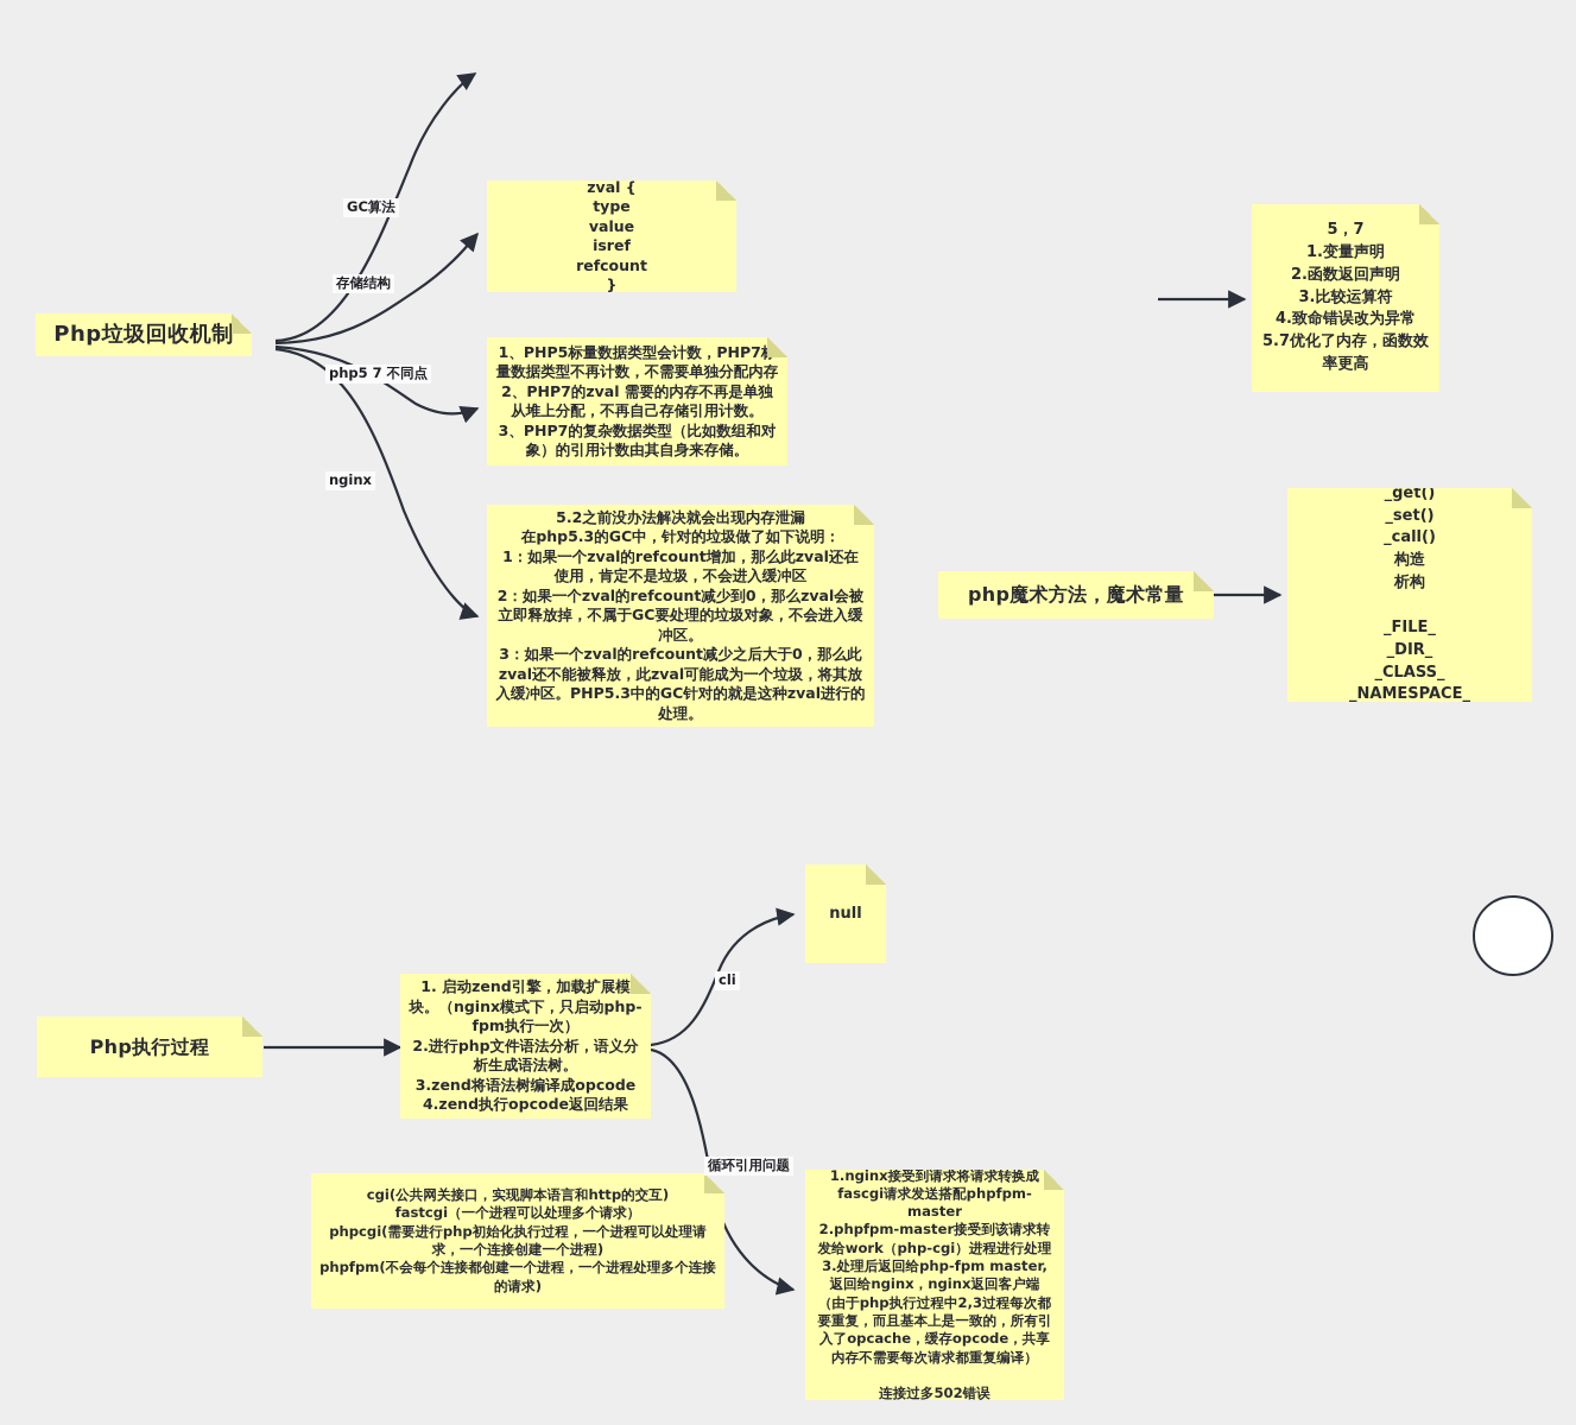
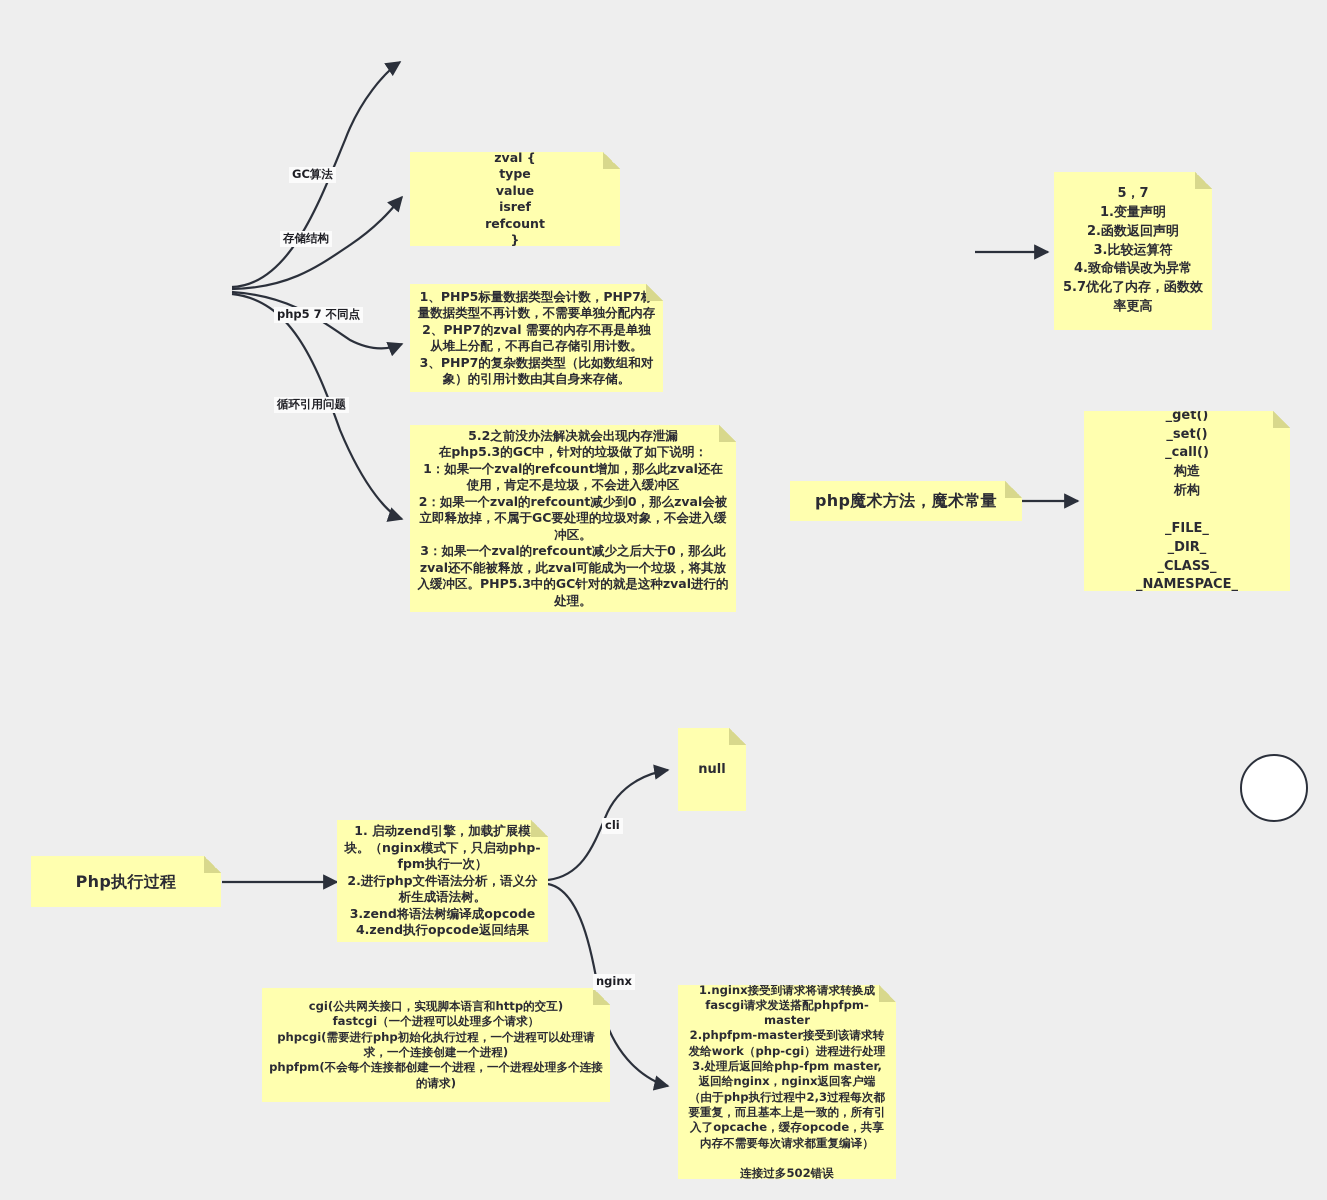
- Php垃圾回收机制
  zval {
  type
  value
  isref
  refcount
  }
  1、PHP5标量数据类型会计数，PHP7量数据类型不再计数，不需要单独分配内存
  2、PHP7的zval 需要的内存不再是单独从堆上分配，不再自己存储引用计数。
  3、PHP7的复杂数据类型（比如数组和对象）的引用计数由其自身来存储。
  5.2之前没办法解决就会出现内存泄漏
  在php5.3的GC中，针对的垃圾做了如下说明：
  1：如果一个zval的refcount增加，那么此zval还在使用，肯定不是垃圾，不会进入缓冲区
  2：如果一个zval的refcount减少到0，那么zval会被立即释放掉，不属于GC要处理的垃圾对象，不会进入缓冲区。
  3：如果一个zval的refcount减少之后大于0，那么此zval还不能被释放，此zval可能成为一个垃圾，将其放入缓冲区。PHP5.3中的GC针对的就是这种zval进行的处理。
  GC算法
  存储结构
  php5 7 不同点
- nginx
+ 循环引用问题
  5，7
  1.变量声明
  2.函数返回声明
  3.比较运算符
  4.致命错误改为异常
  5.7优化了内存，函数效率更高
  php魔术方法，魔术常量
  _get()
  _set()
  _call()
  构造
  析构
  _FILE_
  _DIR_
  _CLASS_
  _NAMESPACE_
  Php执行过程
  1. 启动zend引擎，加载扩展模块。（nginx模式下，只启动php-fpm执行一次）
  2.进行php文件语法分析，语义分析生成语法树。
  3.zend将语法树编译成opcode
  4.zend执行opcode返回结果
  null
  1.nginx接受到请求将请求转换成fascgi请求发送搭配phpfpm-master
  2.phpfpm-master接受到该请求转发给work（php-cgi）进程进行处理
  3.处理后返回给php-fpm master, 返回给nginx，nginx返回客户端
  （由于php执行过程中2,3过程每次都要重复，而且基本上是一致的，所有引入了opcache，缓存opcode，共享内存不需要每次请求都重复编译）
  连接过多502错误
  cgi(公共网关接口，实现脚本语言和http的交互)
  fastcgi（一个进程可以处理多个请求）
  phpcgi(需要进行php初始化执行过程，一个进程可以处理请求，一个连接创建一个进程)
  phpfpm(不会每个连接都创建一个进程，一个进程处理多个连接的请求)
  cli
- 循环引用问题
+ nginx
